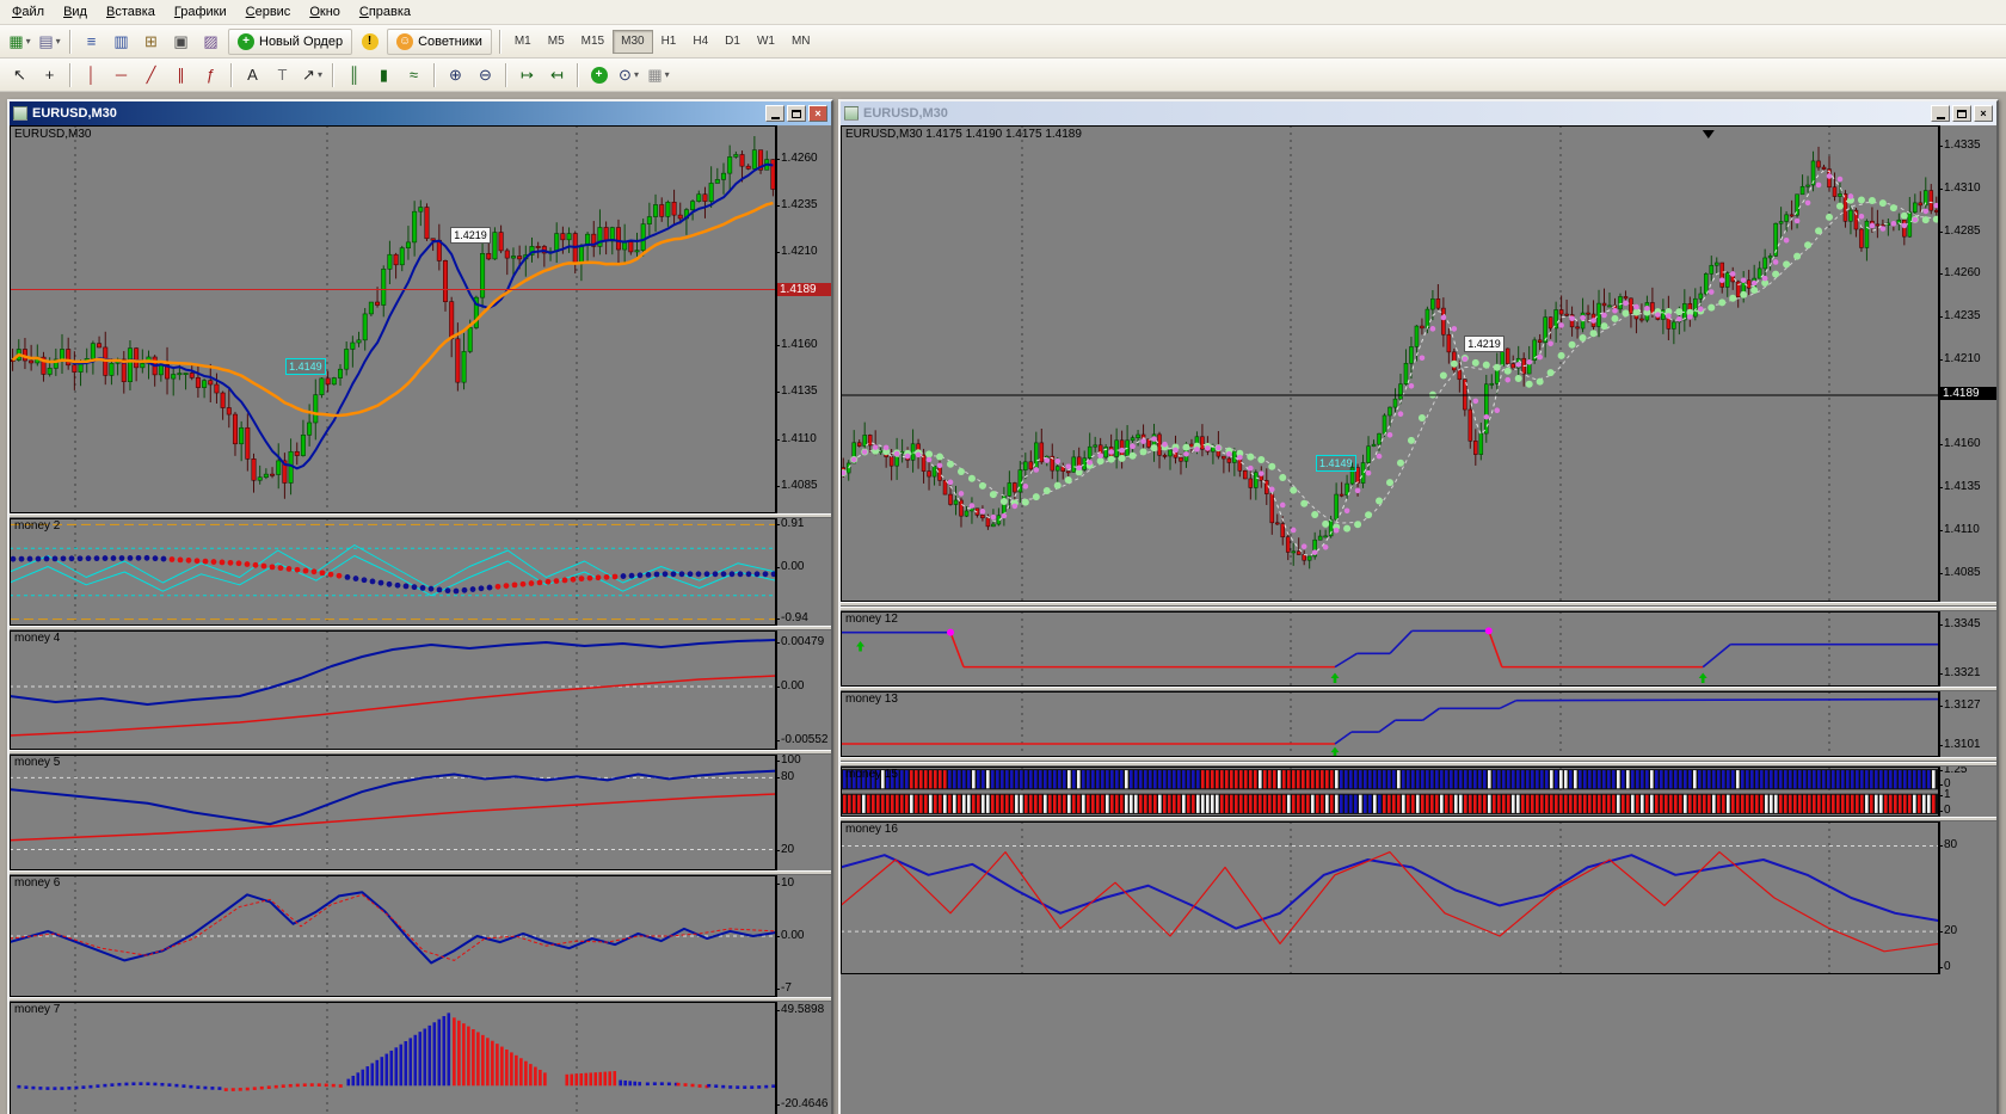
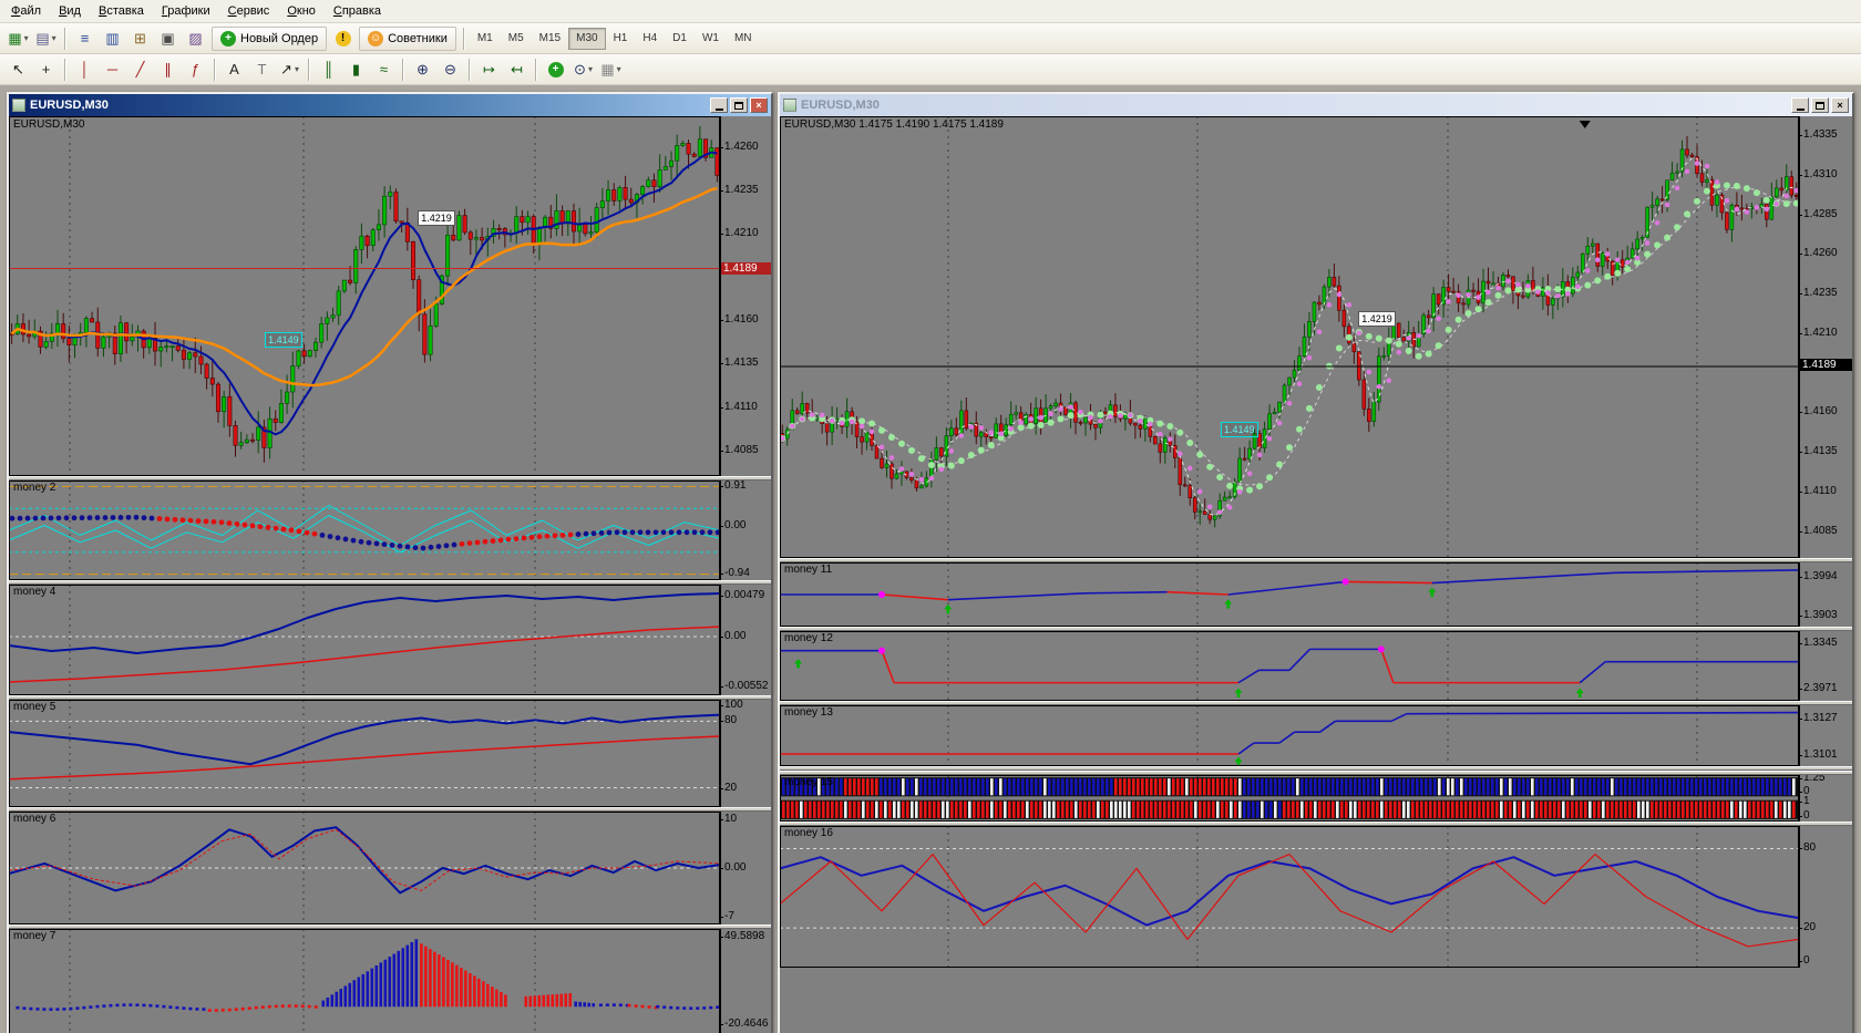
  Файл
  Вид
  Вставка
  Графики
  Сервис
  Окно
  Справка
  ▦
  ▾
  ▤
  ▾
  ≡
  ▥
  ⊞
  ▣
  ▨
  +
  Новый Ордер
  !
  ☺
  Советники
  M1
  M5
  M15
  M30
  H1
  H4
  D1
  W1
  MN
  ↖
  +
  │
  ─
  ╱
  ∥
  ƒ
  A
  T
  ↗
  ▾
  ║
  ▮
  ≈
  ⊕
  ⊖
  ↦
  ↤
  +
  ⊙
  ▾
  ▦
  ▾
  EURUSD,M30
  ×
  EURUSD,M30
  1.4260
  1.4235
  1.4210
  1.4160
  1.4135
  1.4110
  1.4085
  1.4189
  1.4219
  1.4149
  0.91
  0.00
  -0.94
  money 2
  0.00479
  0.00
  -0.00552
  money 4
  100
  80
  20
  money 5
  10
  0.00
  -7
  money 6
  49.5898
  -20.4646
  money 7
  EURUSD,M30
  ×
  EURUSD,M30 1.4175 1.4190 1.4175 1.4189
  1.4335
  1.4310
  1.4285
  1.4260
  1.4235
  1.4210
  1.4160
  1.4135
  1.4110
  1.4085
  1.4189
  1.4219
  1.4149
+ 1.3994
+ 1.3903
+ money 11
  1.3345
- 1.3321
+ 2.3971
  money 12
  1.3127
  1.3101
  money 13
  1.25
  0
  1
  0
  money 15
  80
  20
  0
  money 16
